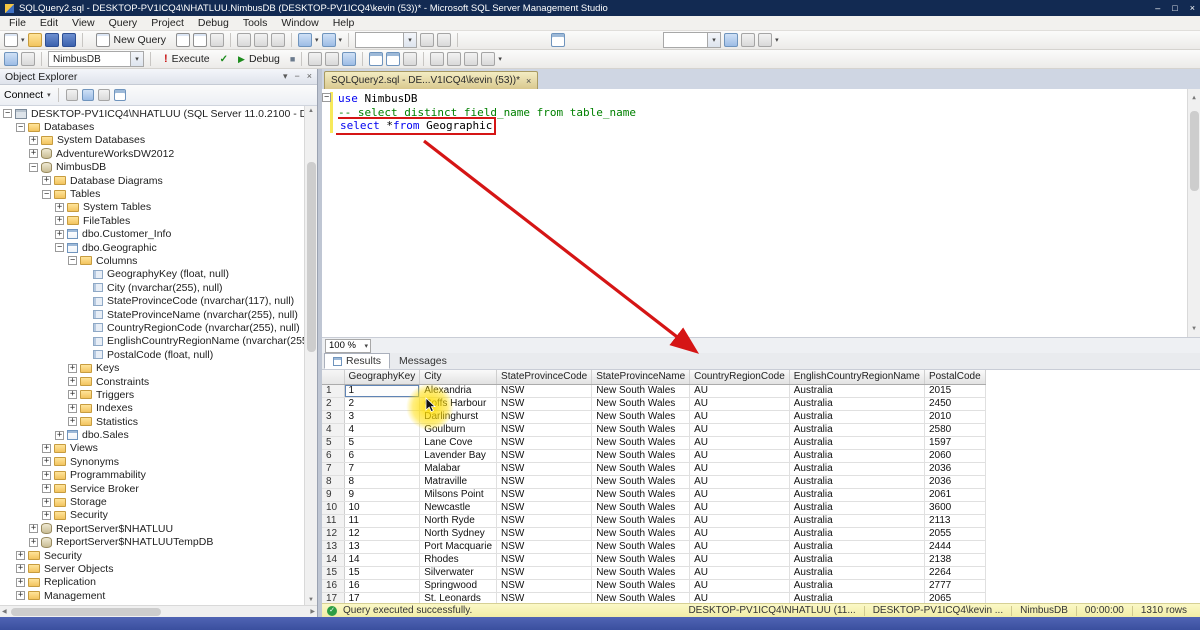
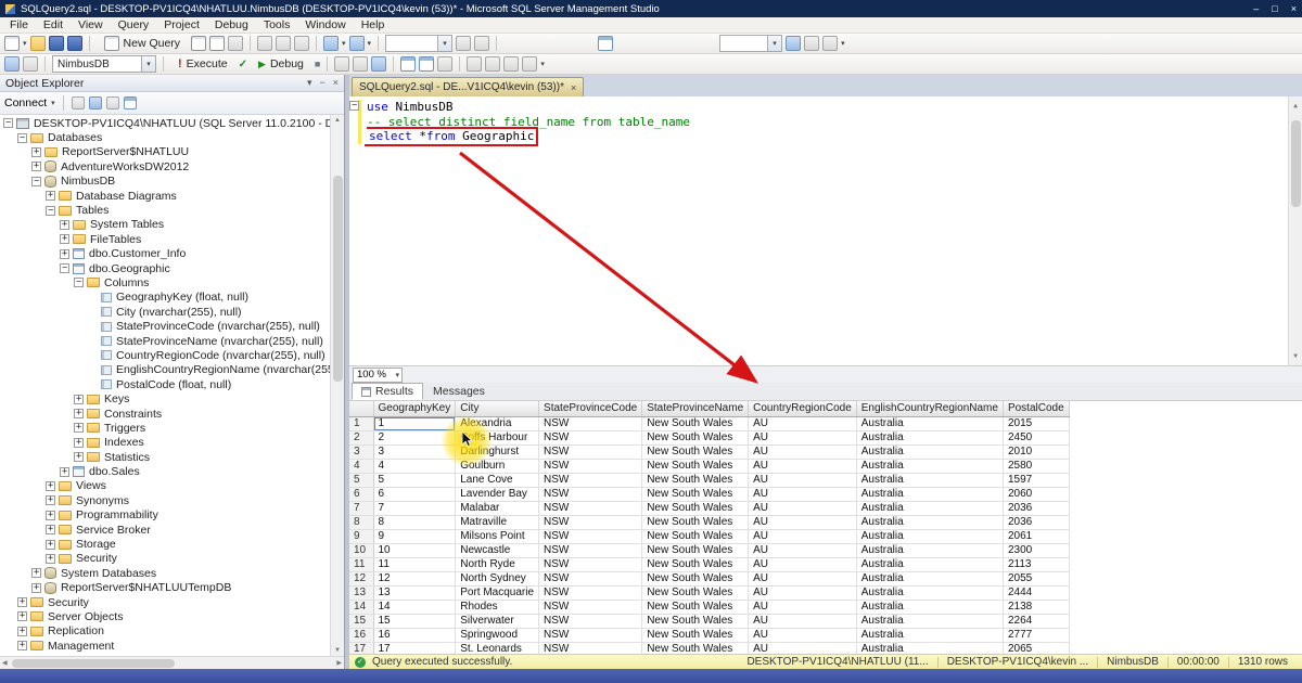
  SQLQuery2.sql - DESKTOP-PV1ICQ4\NHATLUU.NimbusDB (DESKTOP-PV1ICQ4\kevin (53))* - Microsoft SQL Server Management Studio
  –
  □
  ×
  File
  Edit
  View
  Query
  Project
  Debug
  Tools
  Window
  Help
  New Query
  NimbusDB
  !
  Execute
  ✓
  ▶
  Debug
  ■
  Object Explorer
  ▾
  −
  ×
  Connect
  −
  DESKTOP-PV1ICQ4\NHATLUU (SQL Server 11.0.2100 -
  −
  Databases
  +
- System Databases
+ ReportServer$NHATLUU
  +
  AdventureWorksDW2012
  −
  NimbusDB
  +
  Database Diagrams
  −
  Tables
  +
  System Tables
  +
  FileTables
  +
  dbo.Customer_Info
  −
  dbo.Geographic
  −
  Columns
  GeographyKey (float, null)
  City (nvarchar(255), null)
- StateProvinceCode (nvarchar(117), null)
+ StateProvinceCode (nvarchar(255), null)
  StateProvinceName (nvarchar(255), null)
  CountryRegionCode (nvarchar(255), null)
  EnglishCountryRegionName (nvarchar(25
  PostalCode (float, null)
  +
  Keys
  +
  Constraints
  +
  Triggers
  +
  Indexes
  +
  Statistics
  +
  dbo.Sales
  +
  Views
  +
  Synonyms
  +
  Programmability
  +
  Service Broker
  +
  Storage
  +
  Security
  +
- ReportServer$NHATLUU
+ System Databases
  +
  ReportServer$NHATLUUTempDB
  +
  Security
  +
  Server Objects
  +
  Replication
  +
  Management
  SQLQuery2.sql - DE...V1ICQ4\kevin (53))*
  ×
  −
  use NimbusDB
  -- select distinct field_name from table_name
  select *from Geographic
  100 %
  Results
  Messages
  	GeographyKey	City	StateProvinceCode	StateProvinceName	CountryRegionCode	EnglishCountryRegionName	PostalCode
  1	1	ndria	NSW	New South Wales	AU	Australia	2015
  2	2	arbour	NSW	New South Wales	AU	Australia	2450
  3	3	ghurst	NSW	New South Wales	AU	Australia	2010
  4	4	ulburn	NSW	New South Wales	AU	Australia	2580
  5	5	Lane Cove	NSW	New South Wales	AU	Australia	1597
  6	6	Lavender Bay	NSW	New South Wales	AU	Australia	2060
  7	7	Malabar	NSW	New South Wales	AU	Australia	2036
  8	8	Matraville	NSW	New South Wales	AU	Australia	2036
  9	9	Milsons Point	NSW	New South Wales	AU	Australia	2061
- 10	10	Newcastle	NSW	New South Wales	AU	Australia	3600
+ 10	10	Newcastle	NSW	New South Wales	AU	Australia	2300
  11	11	North Ryde	NSW	New South Wales	AU	Australia	2113
  12	12	North Sydney	NSW	New South Wales	AU	Australia	2055
  13	13	Port Macquarie	NSW	New South Wales	AU	Australia	2444
  14	14	Rhodes	NSW	New South Wales	AU	Australia	2138
  15	15	Silverwater	NSW	New South Wales	AU	Australia	2264
  16	16	Springwood	NSW	New South Wales	AU	Australia	2777
  17	17	St. Leonards	NSW	New South Wales	AU	Australia	2065
  Query executed successfully.
  DESKTOP-PV1ICQ4\NHATLUU (11...
  DESKTOP-PV1ICQ4\kevin ...
  NimbusDB
  00:00:00
  1310 rows
